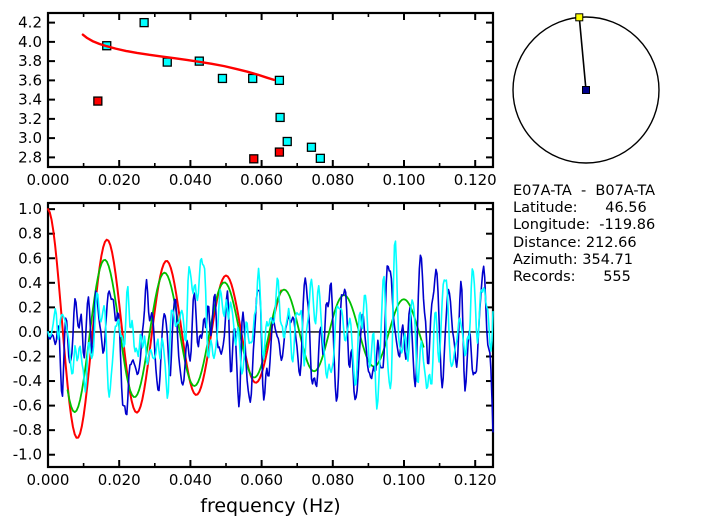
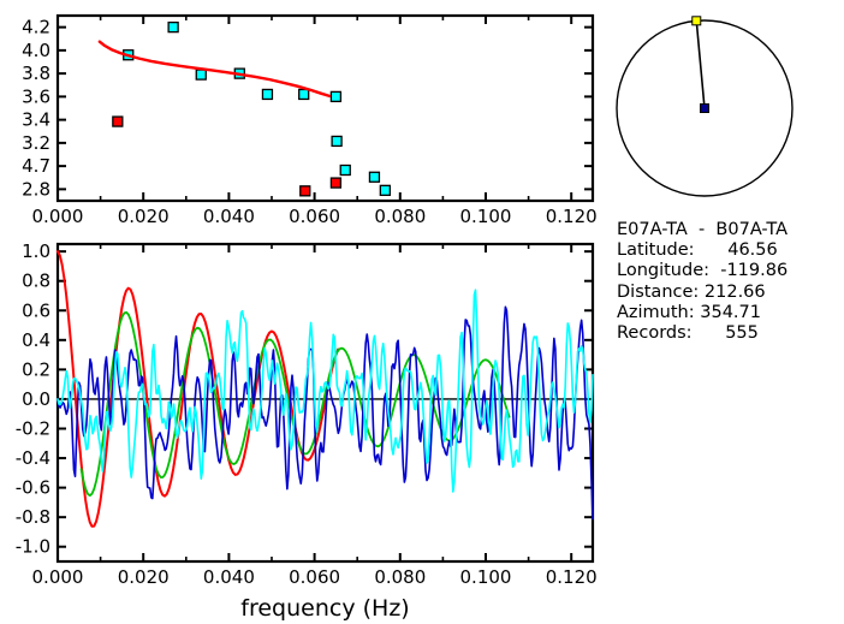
  0.000
  0.020
  0.040
  0.060
  0.080
  0.100
  0.120
  2.8
- 3.0
+ 4.7
  3.2
  3.4
  3.6
  3.8
  4.0
  4.2
  0.000
  0.020
  0.040
  0.060
  0.080
  0.100
  0.120
  -1.0
  -0.8
  -0.6
  -0.4
  -0.2
  0.0
  0.2
  0.4
  0.6
  0.8
  1.0
  frequency (Hz)
  E07A-TA - B07A-TA
  Latitude: 46.56
  Longitude: -119.86
  Distance: 212.66
  Azimuth: 354.71
  Records: 555
